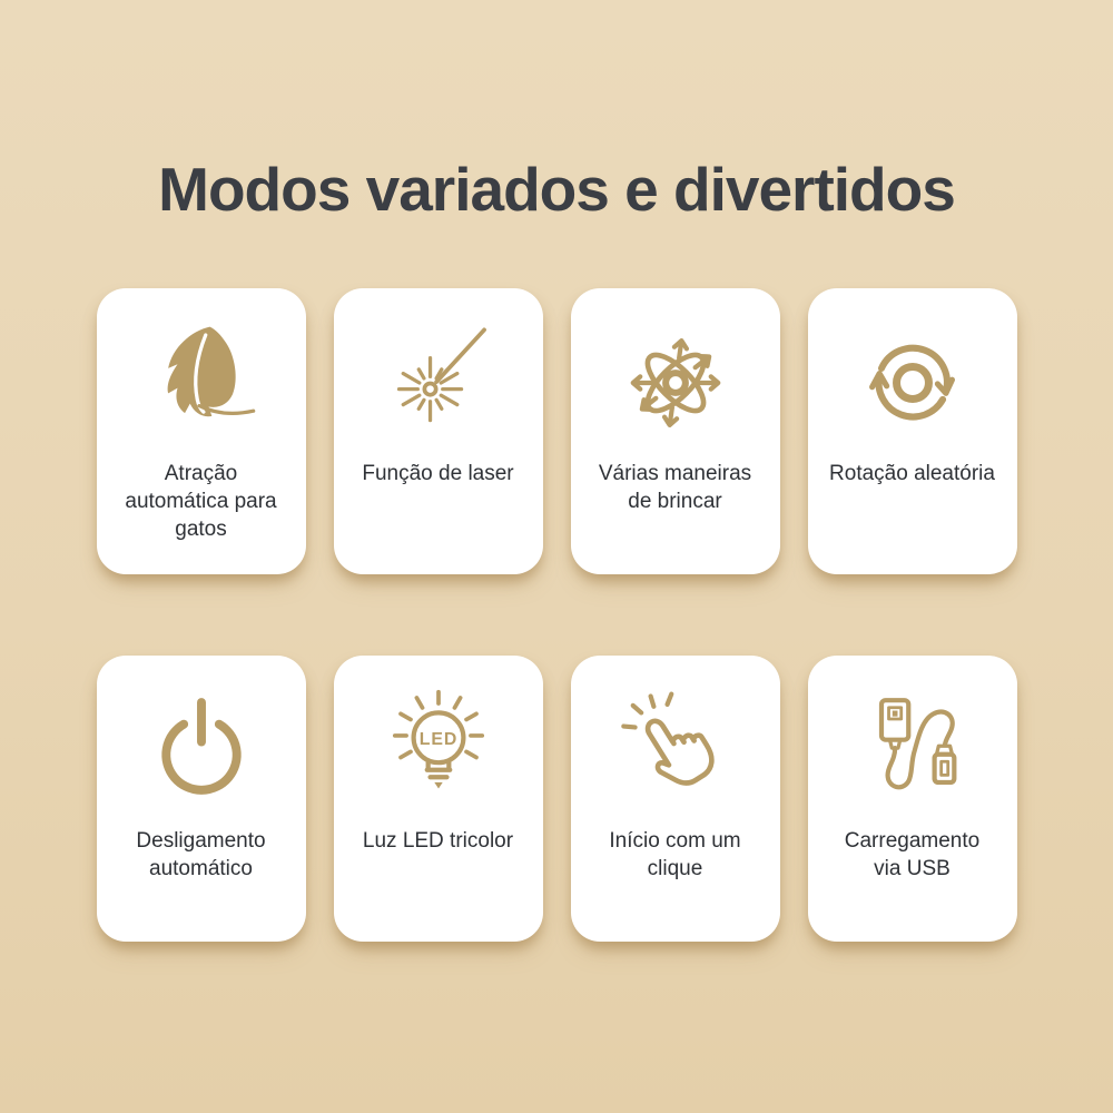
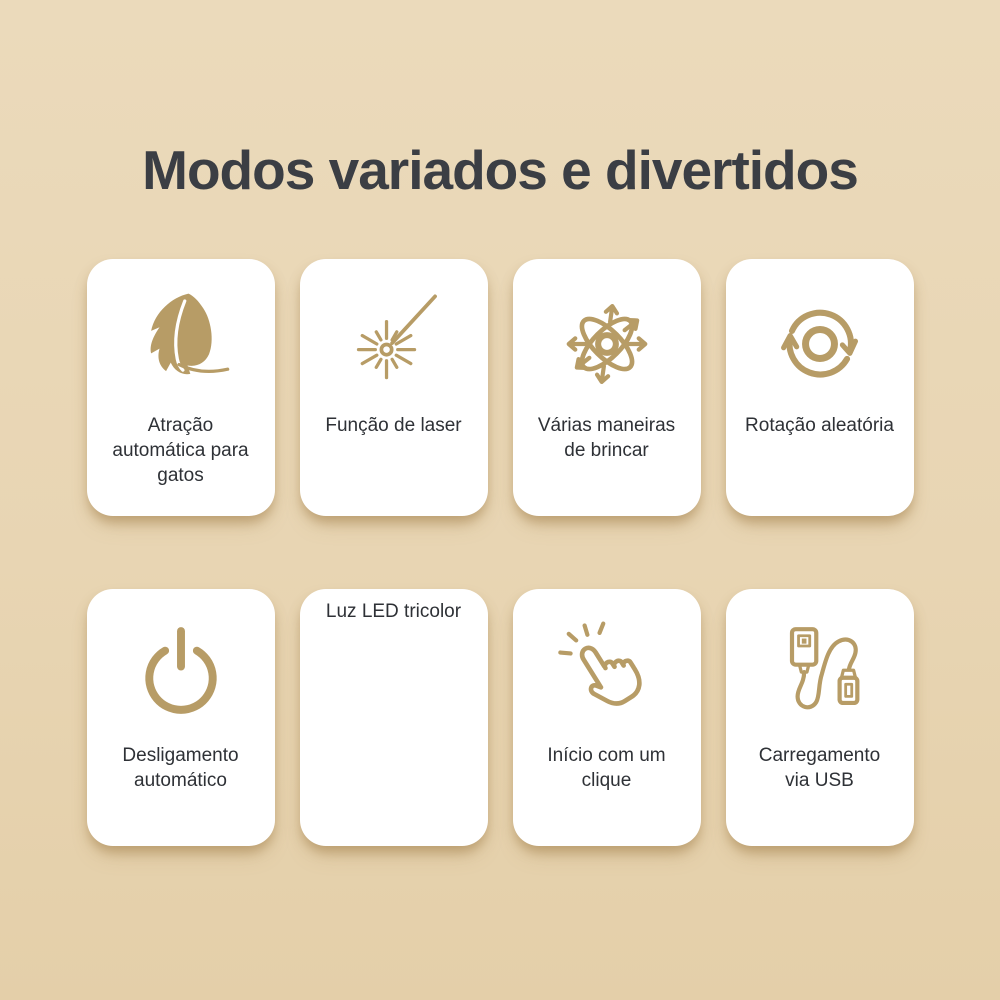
  Modos variados e divertidos
  Atração
  automática para
  gatos
  Função de laser
  Várias maneiras
  de brincar
  Rotação aleatória
  Desligamento
  automático
- LED
  Luz LED tricolor
  Início com um
  clique
  Carregamento
  via USB
